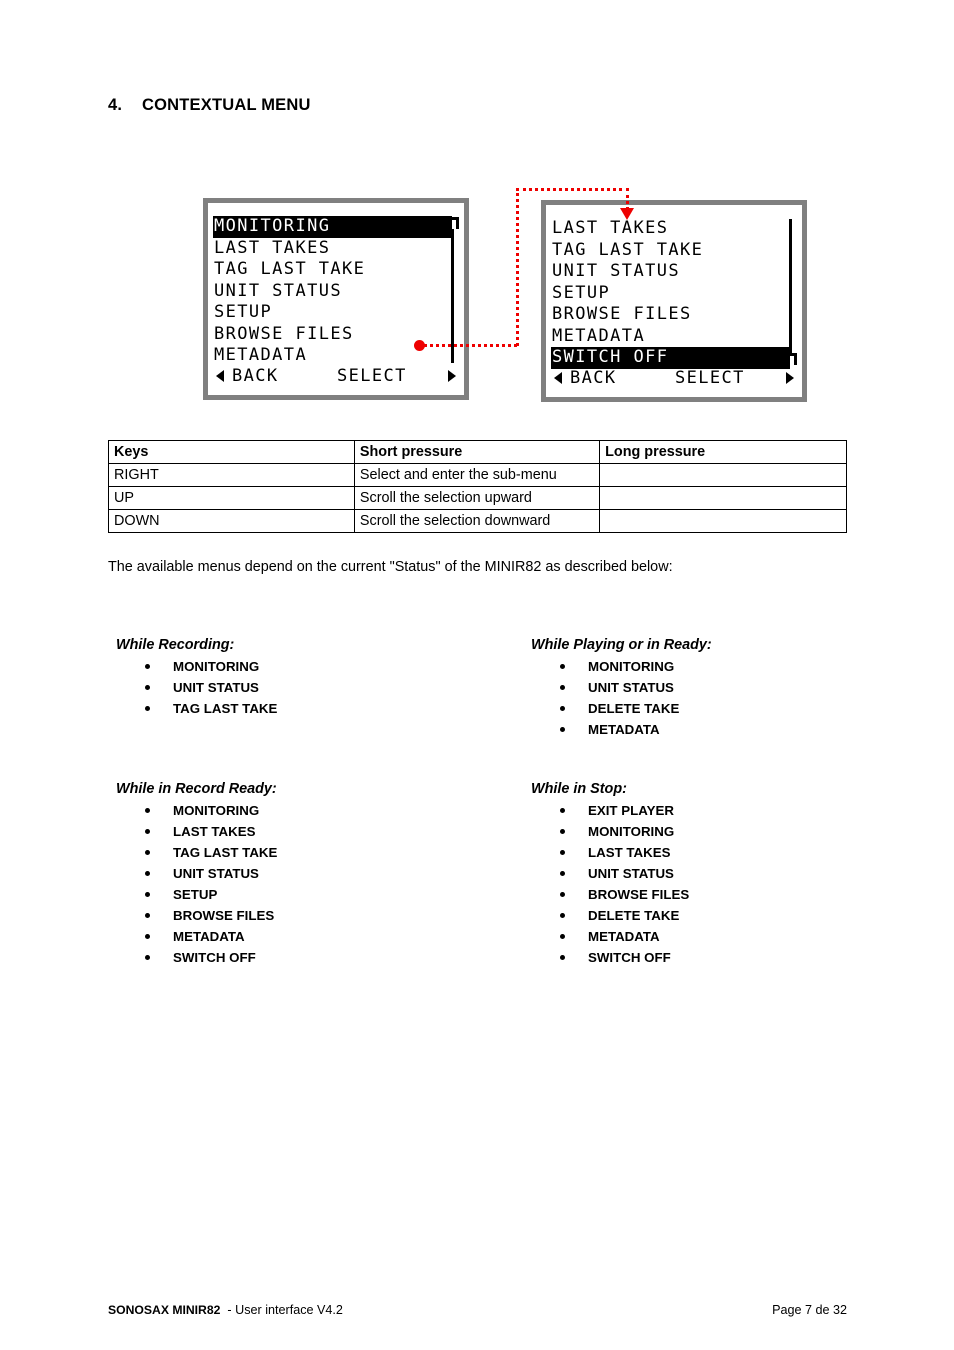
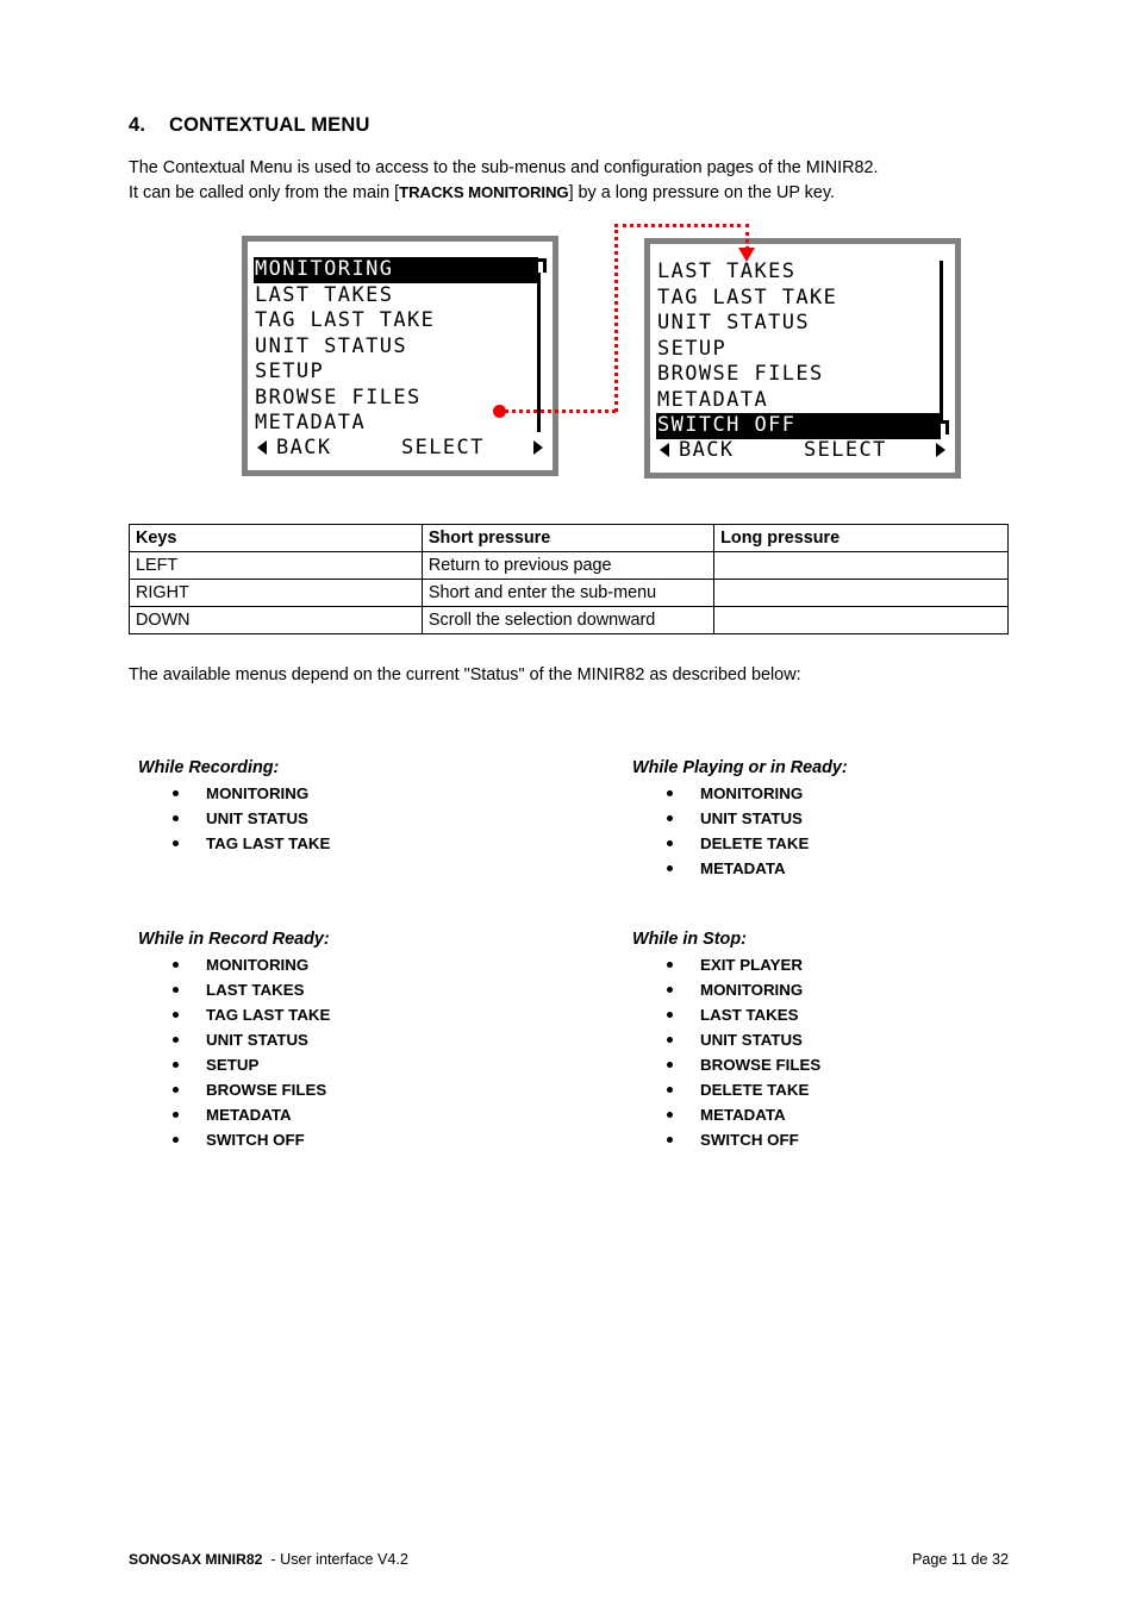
  4. CONTEXTUAL MENU
+ The Contextual Menu is used to access to the sub-menus and configuration pages of the MINIR82.
+ It can be called only from the main [TRACKS MONITORING] by a long pressure on the UP key.
  MONITORING
  LAST TAKES
  TAG LAST TAKE
  UNIT STATUS
  SETUP
  BROWSE FILES
  METADATA
  BACK
  SELECT
  LAST TAKES
  TAG LAST TAKE
  UNIT STATUS
  SETUP
  BROWSE FILES
  METADATA
  SWITCH OFF
  BACK
  SELECT
  Keys	Short pressure	Long pressure
+ LEFT	Return to previous page
- RIGHT	Select and enter the sub-menu
+ RIGHT	Short and enter the sub-menu
- UP	Scroll the selection upward
  DOWN	Scroll the selection downward
  The available menus depend on the current "Status" of the MINIR82 as described below:
  While Recording:
  MONITORING
  UNIT STATUS
  TAG LAST TAKE
  While Playing or in Ready:
  MONITORING
  UNIT STATUS
  DELETE TAKE
  METADATA
  While in Record Ready:
  MONITORING
  LAST TAKES
  TAG LAST TAKE
  UNIT STATUS
  SETUP
  BROWSE FILES
  METADATA
  SWITCH OFF
  While in Stop:
  EXIT PLAYER
  MONITORING
  LAST TAKES
  UNIT STATUS
  BROWSE FILES
  DELETE TAKE
  METADATA
  SWITCH OFF
  SONOSAX MINIR82 - User interface V4.2
- Page 7 de 32
+ Page 11 de 32
